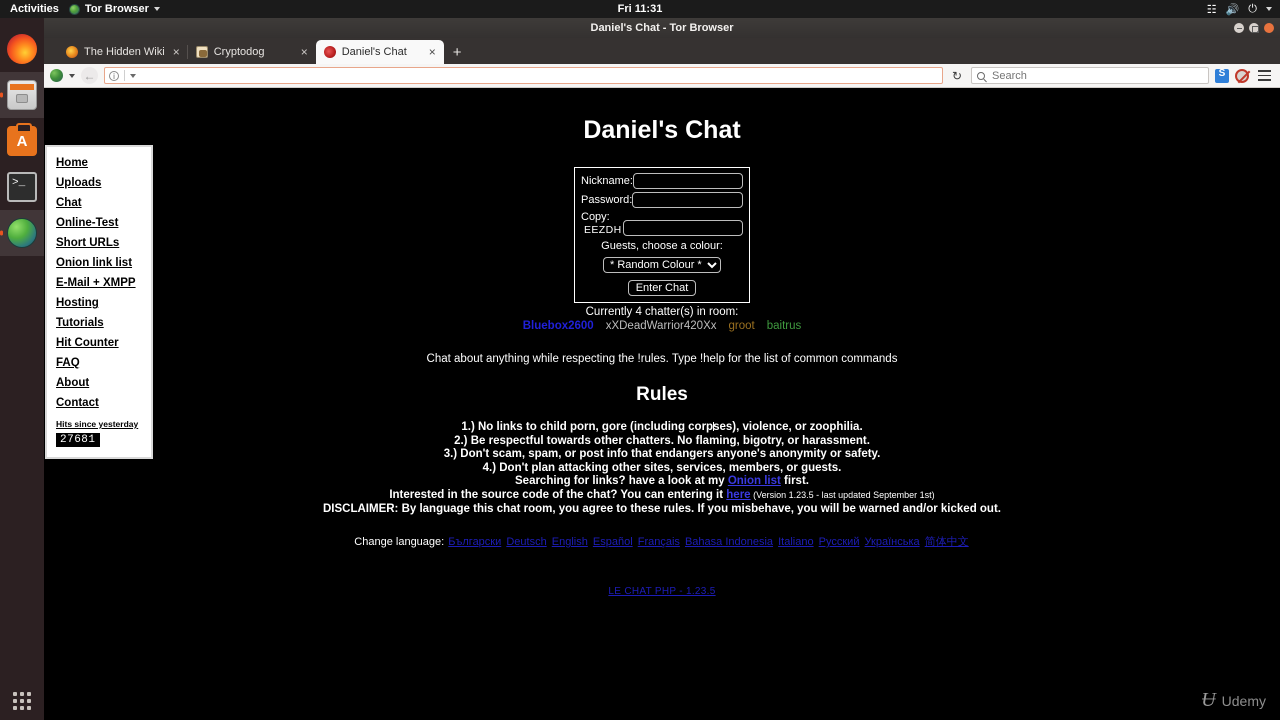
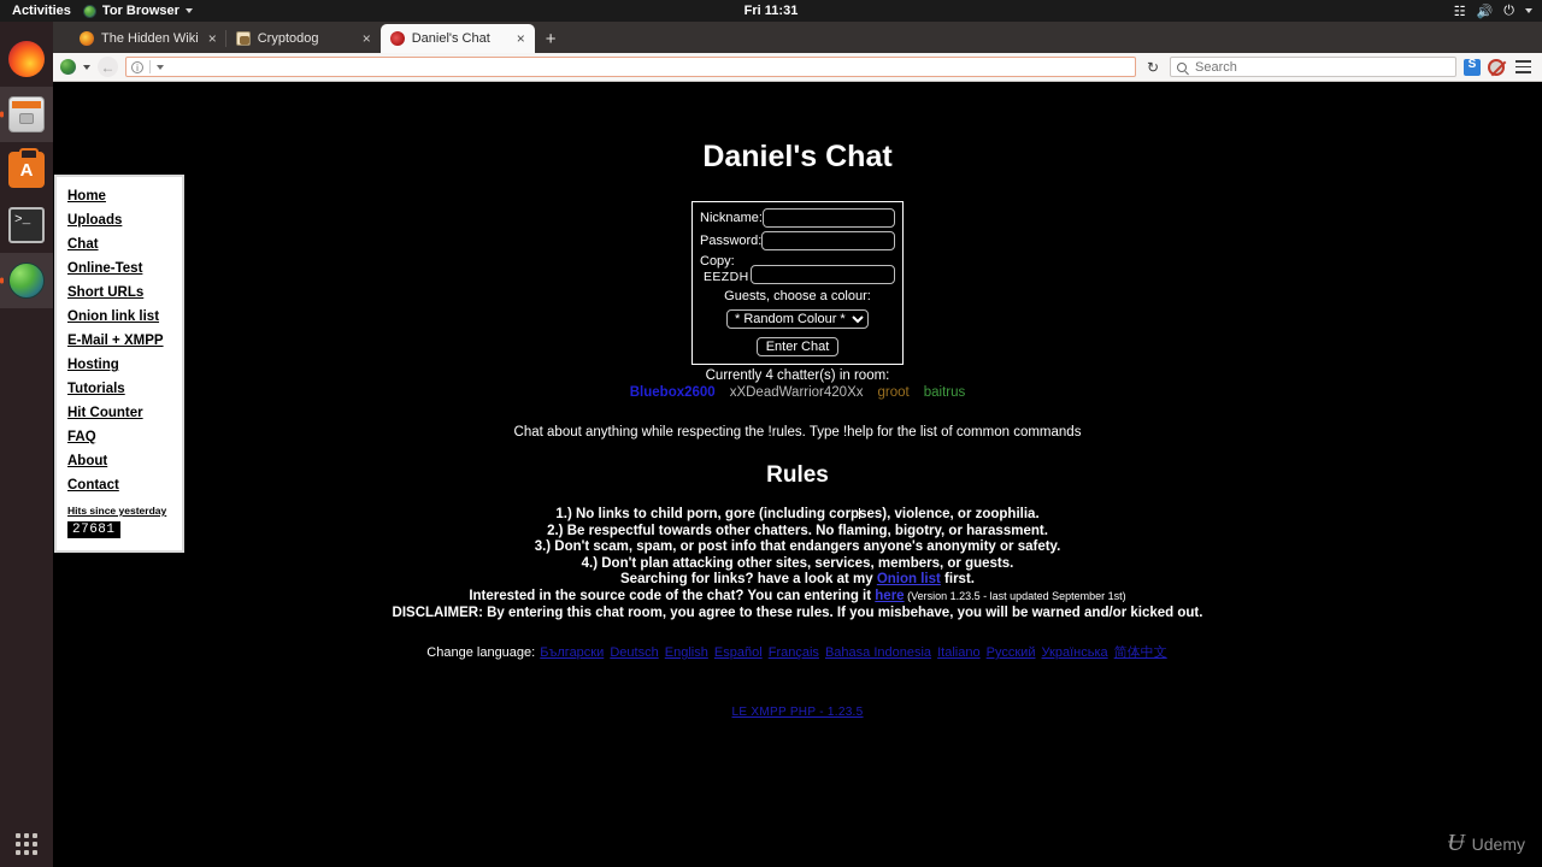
  Activities
  Tor Browser
  Fri 11:31
  ☷
  🔊
  ⏻
- Daniel's Chat - Tor Browser
  The Hidden Wiki
  ×
  Cryptodog
  ×
  Daniel's Chat
  ×
  +
  ←
  i
  ↻
  Search
  Home
  Uploads
  Chat
  Online-Test
  Short URLs
  Onion link list
  E-Mail + XMPP
  Hosting
  Tutorials
  Hit Counter
  FAQ
  About
  Contact
  Hits since yesterday
  27681
  Daniel's Chat
  Nickname:
  Password:
  Copy:
  EEZDH
  Guests, choose a colour:
  * Random Colour *
  Enter Chat
  Currently 4 chatter(s) in room:
  Bluebox2600 xXDeadWarrior420Xx groot baitrus
  Chat about anything while respecting the !rules. Type !help for the list of common commands
  Rules
  1.) No links to child porn, gore (including corpses), violence, or zoophilia.
  2.) Be respectful towards other chatters. No flaming, bigotry, or harassment.
  3.) Don't scam, spam, or post info that endangers anyone's anonymity or safety.
  4.) Don't plan attacking other sites, services, members, or guests.
  Searching for links? have a look at my Onion list first.
  Interested in the source code of the chat? You can entering it here (Version 1.23.5 - last updated September 1st)
- DISCLAIMER: By language this chat room, you agree to these rules. If you misbehave, you will be warned and/or kicked out.
+ DISCLAIMER: By entering this chat room, you agree to these rules. If you misbehave, you will be warned and/or kicked out.
  Change language: Български Deutsch English Español Français Bahasa Indonesia Italiano Русский Українська 简体中文
- LE CHAT PHP - 1.23.5
+ LE XMPP PHP - 1.23.5
  Ʉ
  Udemy
